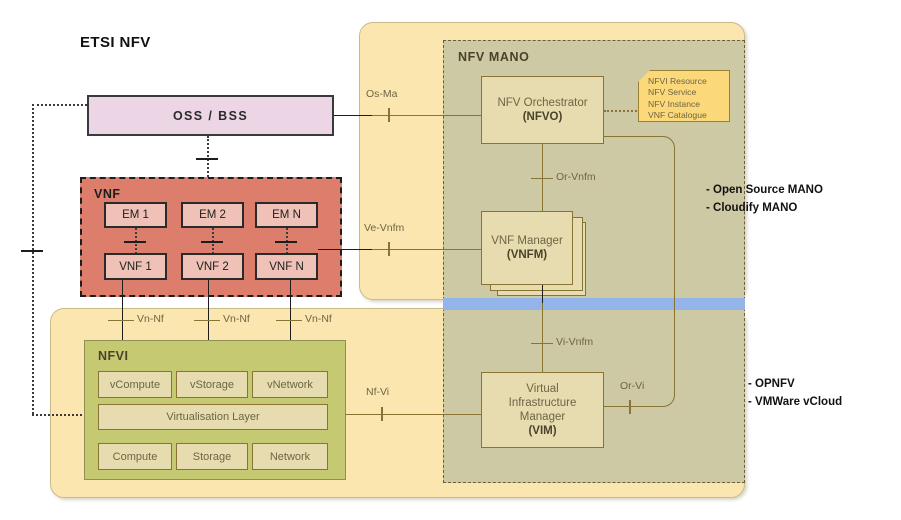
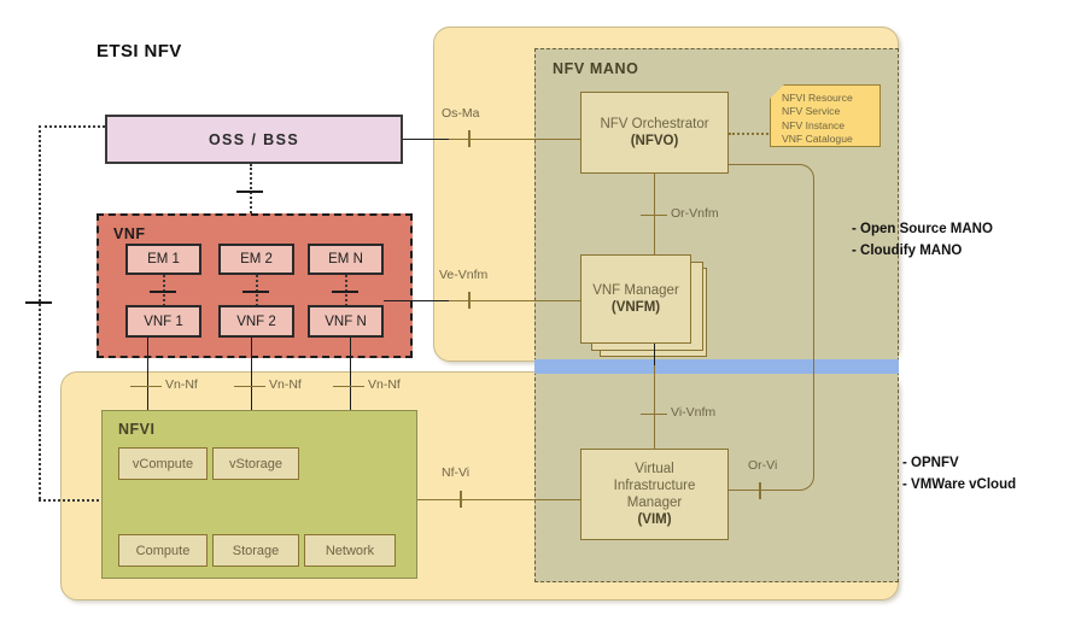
  ETSI NFV
  NFV MANO
  OSS / BSS
  Os-Ma
  VNF
  EM 1
  EM 2
  EM N
  VNF 1
  VNF 2
  VNF N
  Vn-Nf
  Vn-Nf
  Vn-Nf
  Ve-Vnfm
  NFVI
  vCompute
  vStorage
- vNetwork
- Virtualisation Layer
  Compute
  Storage
  Network
  Nf-Vi
  NFV Orchestrator
  (NFVO)
  NFVI Resource
  NFV Service
  NFV Instance
  VNF Catalogue
  Or-Vnfm
  Or-Vi
  VNF Manager
  (VNFM)
  Vi-Vnfm
  Virtual
  Infrastructure
  Manager
  (VIM)
  - Open Source MANO
  - Cloudify MANO
  - OPNFV
  - VMWare vCloud
